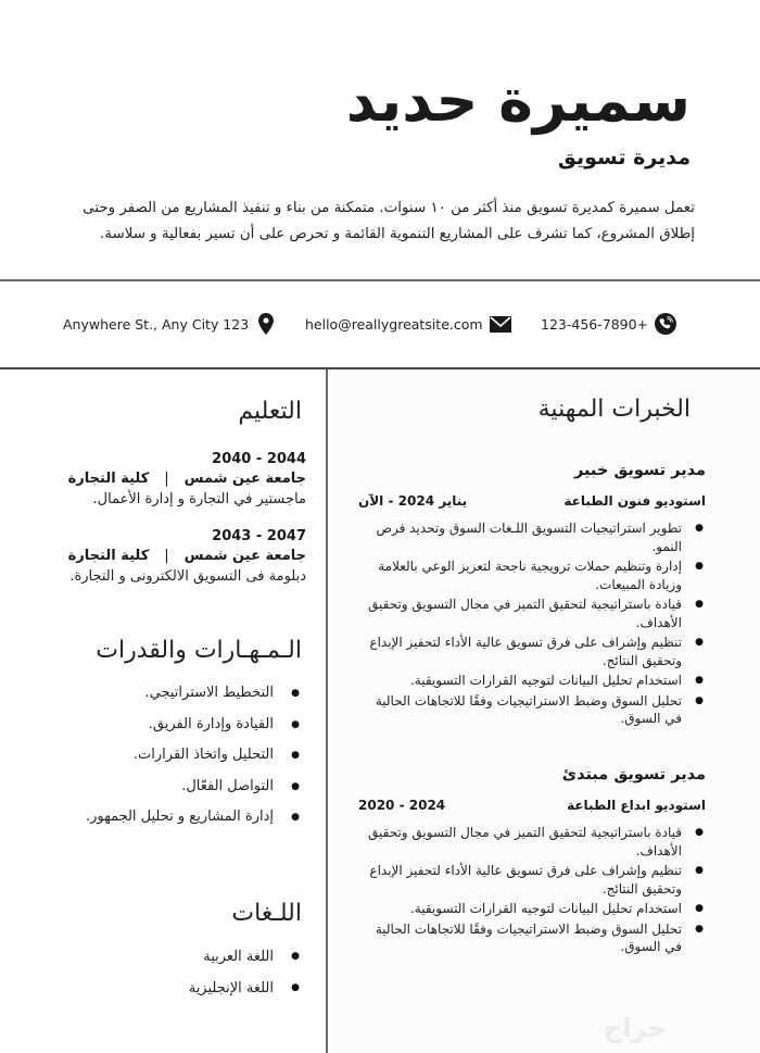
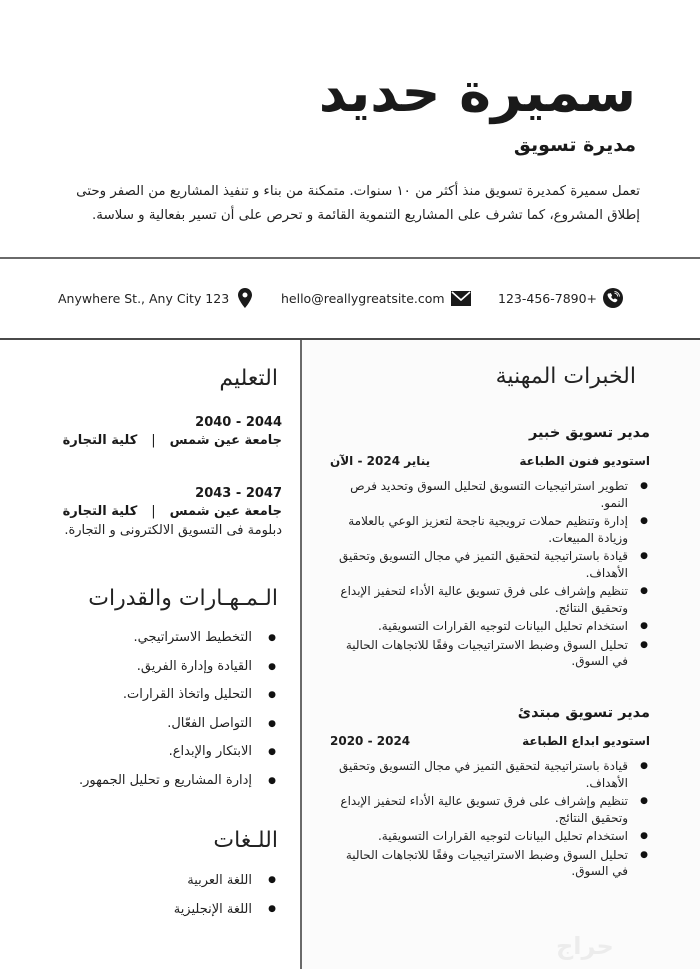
  سميرة حديد
  مديرة تسويق
  تعمل سميرة كمديرة تسويق منذ أكثر من ١٠ سنوات. متمكنة من بناء و تنفيذ المشاريع من الصفر وحتى إطلاق المشروع، كما تشرف على المشاريع التنموية القائمة و تحرص على أن تسير بفعالية و سلاسة.
  Anywhere St., Any City 123
  hello@reallygreatsite.com
  123-456-7890+
  التعليم
  2044 - 2040
  جامعة عين شمس|كلية التجارة
- ماجستير في التجارة و إدارة الأعمال.
  2047 - 2043
  جامعة عين شمس|كلية التجارة
  دبلومة فى التسويق الالكترونى و التجارة.
  الـمـهـارات والقدرات
  التخطيط الاستراتيجي.
  القيادة وإدارة الفريق.
  التحليل واتخاذ القرارات.
  التواصل الفعّال.
+ الابتكار والإبداع.
  إدارة المشاريع و تحليل الجمهور.
  اللـغات
  اللغة العربية
  اللغة الإنجليزية
  الخبرات المهنية
  مدير تسويق خبير
  استوديو فنون الطباعة
  يناير 2024 - الآن
- تطوير استراتيجيات التسويق اللـغات السوق وتحديد فرص النمو.
+ تطوير استراتيجيات التسويق لتحليل السوق وتحديد فرص النمو.
  إدارة وتنظيم حملات ترويجية ناجحة لتعزيز الوعي بالعلامة وزيادة المبيعات.
  قيادة باستراتيجية لتحقيق التميز في مجال التسويق وتحقيق الأهداف.
  تنظيم وإشراف على فرق تسويق عالية الأداء لتحفيز الإبداع وتحقيق النتائج.
  استخدام تحليل البيانات لتوجيه القرارات التسويقية.
  تحليل السوق وضبط الاستراتيجيات وفقًا للاتجاهات الحالية في السوق.
  مدير تسويق مبتدئ
  استوديو ابداع الطباعة
  2024 - 2020
  قيادة باستراتيجية لتحقيق التميز في مجال التسويق وتحقيق الأهداف.
  تنظيم وإشراف على فرق تسويق عالية الأداء لتحفيز الإبداع وتحقيق النتائج.
  استخدام تحليل البيانات لتوجيه القرارات التسويقية.
  تحليل السوق وضبط الاستراتيجيات وفقًا للاتجاهات الحالية في السوق.
